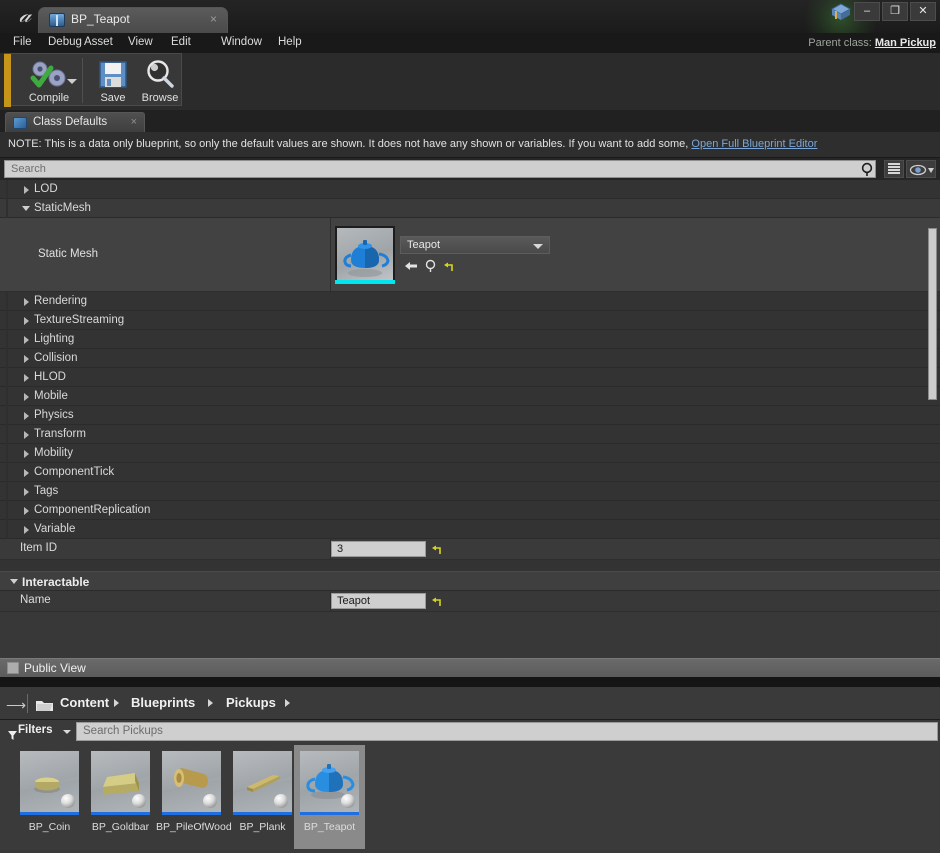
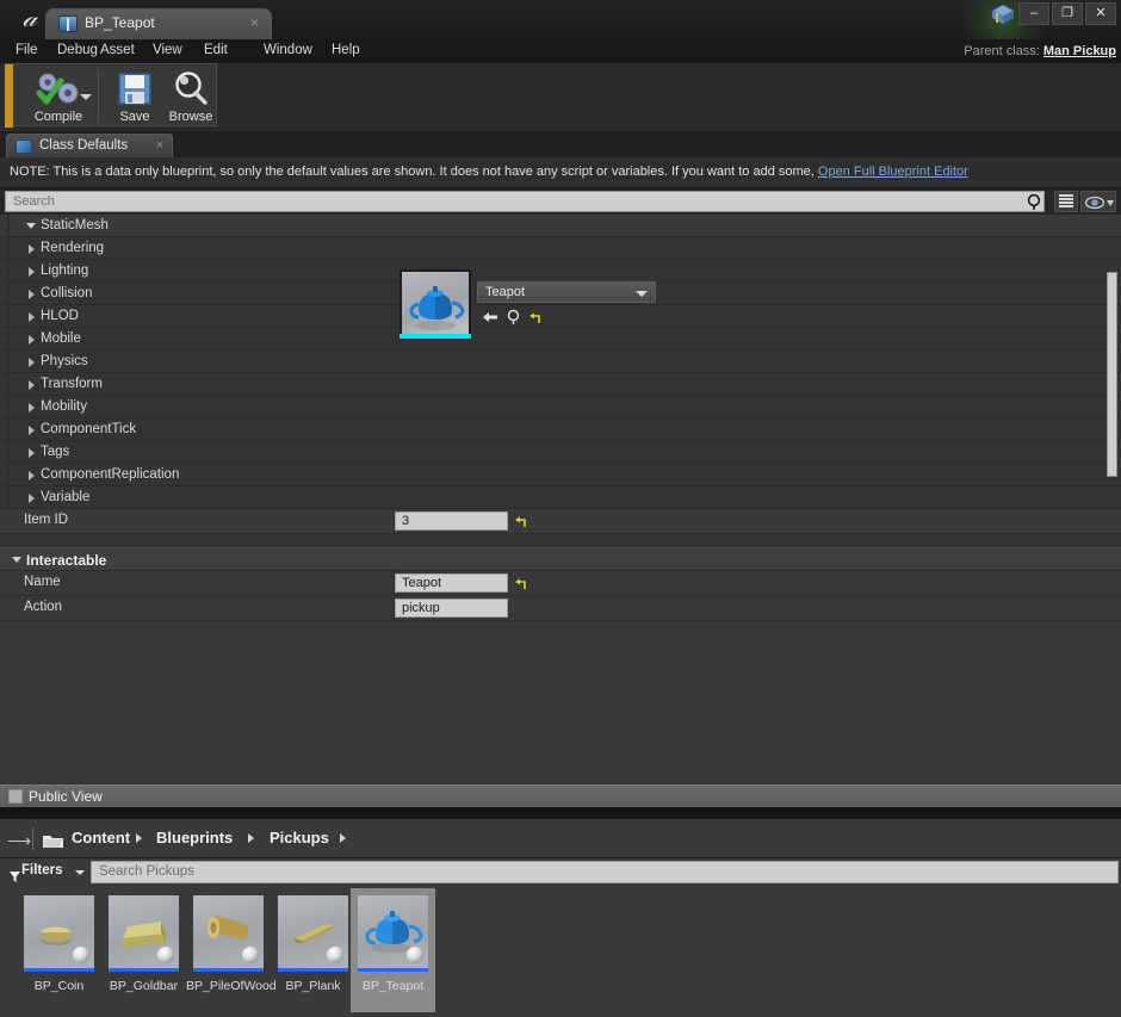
  𝒶
  BP_Teapot
  ×
  –
  ❐
  ✕
  File
  Debug
  Asset
  View
  Edit
  Window
  Help
  Parent class: Man Pickup
  Compile
  Save
  Browse
  Class Defaults
  ×
- NOTE: This is a data only blueprint, so only the default values are shown. It does not have any shown or variables. If you want to add some, Open Full Blueprint Editor
+ NOTE: This is a data only blueprint, so only the default values are shown. It does not have any script or variables. If you want to add some, Open Full Blueprint Editor
  Search
- LOD
  StaticMesh
- Static Mesh
  Rendering
- TextureStreaming
  Lighting
  Collision
  HLOD
  Mobile
  Physics
  Transform
  Mobility
  ComponentTick
  Tags
  ComponentReplication
  Variable
  Item ID
  3
  Interactable
  Name
  Teapot
+ Action
+ pickup
  Teapot
  Public View
  ⟶
  Content
  Blueprints
  Pickups
  Filters
  Search Pickups
  BP_Coin
  BP_Goldbar
  BP_PileOfWoo
  BP_Plank
  BP_Teapot
